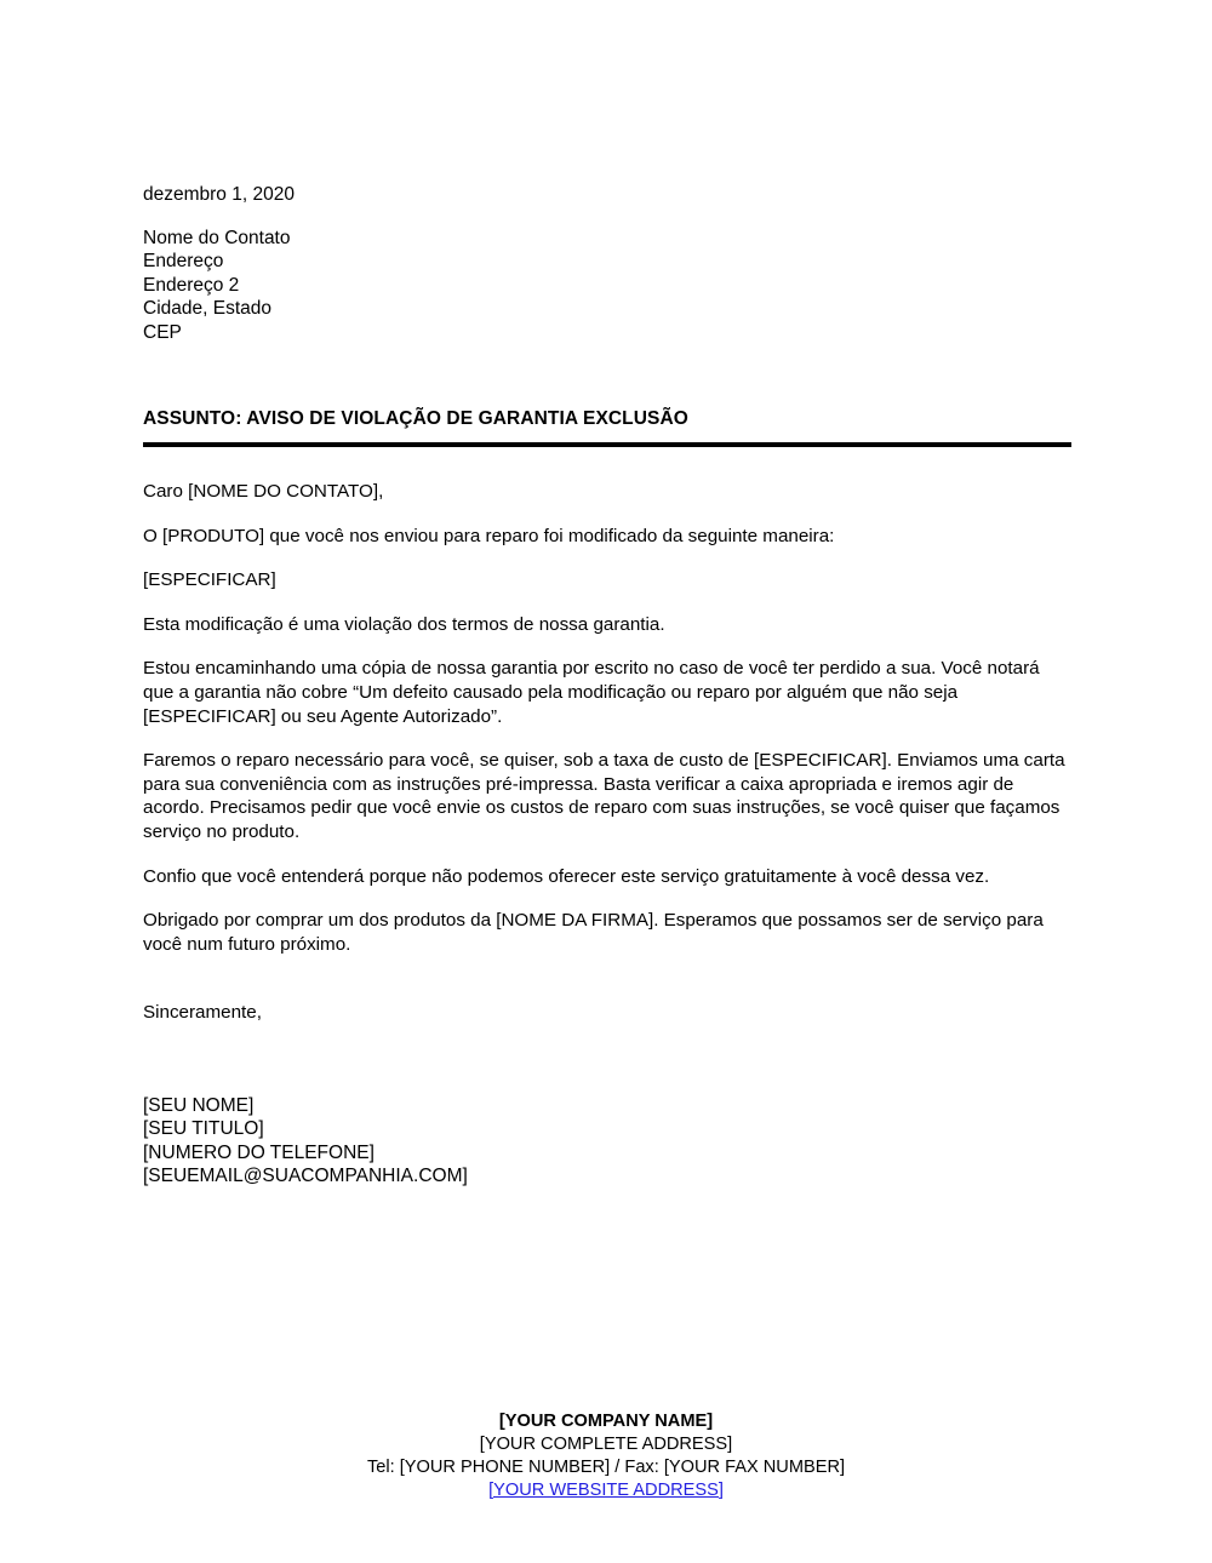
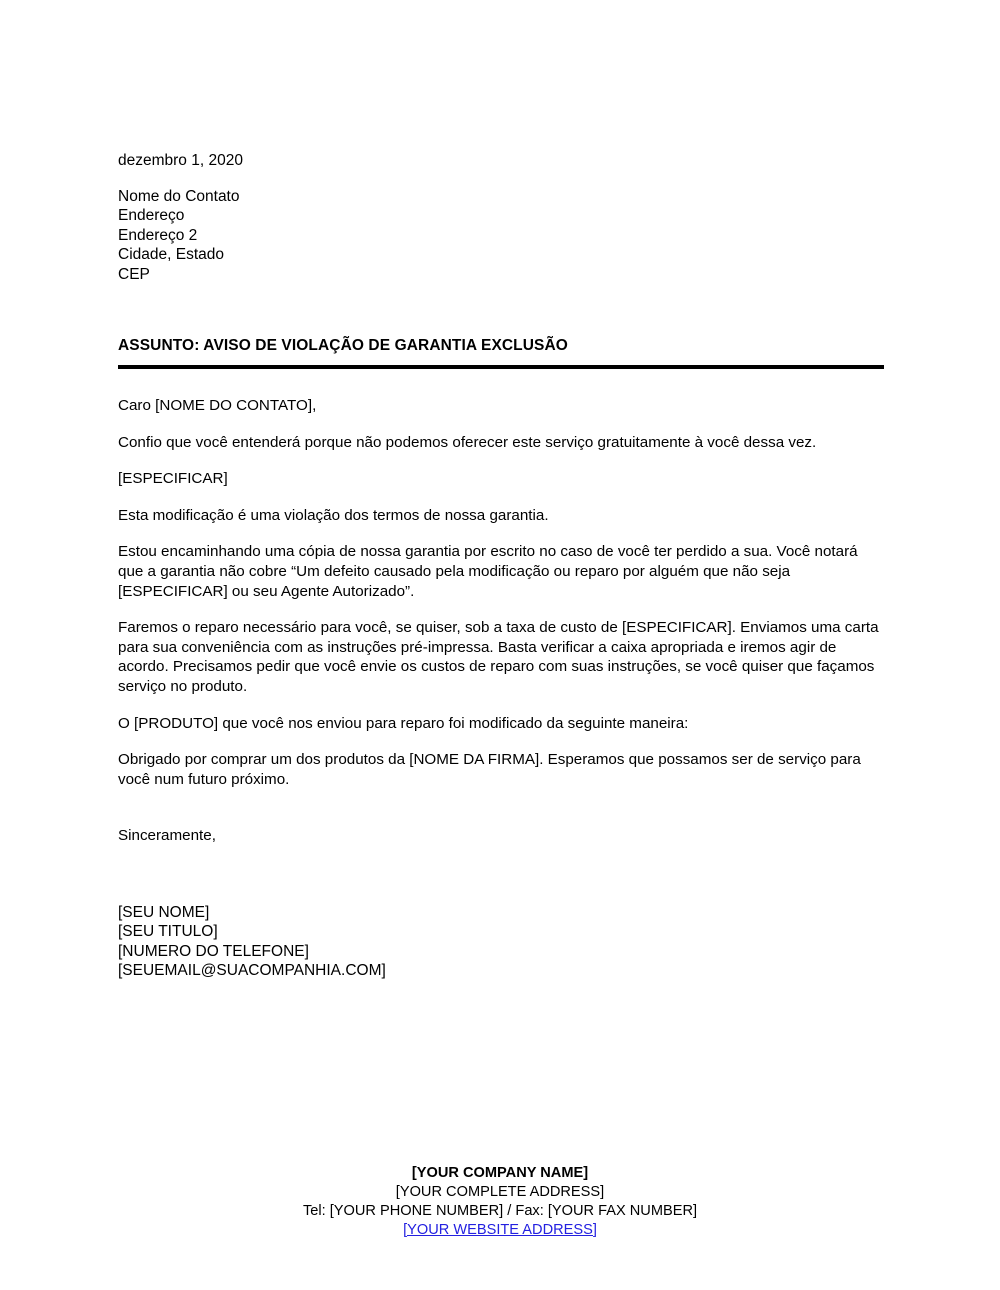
  dezembro 1, 2020
  Nome do Contato
  Endereço
  Endereço 2
  Cidade, Estado
  CEP
  ASSUNTO: AVISO DE VIOLAÇÃO DE GARANTIA EXCLUSÃO
  Caro [NOME DO CONTATO],
- O [PRODUTO] que você nos enviou para reparo foi modificado da seguinte maneira:
+ Confio que você entenderá porque não podemos oferecer este serviço gratuitamente à você dessa vez.
  [ESPECIFICAR]
  Esta modificação é uma violação dos termos de nossa garantia.
  Estou encaminhando uma cópia de nossa garantia por escrito no caso de você ter perdido a sua. Você notará que a garantia não cobre “Um defeito causado pela modificação ou reparo por alguém que não seja [ESPECIFICAR] ou seu Agente Autorizado”.
  Faremos o reparo necessário para você, se quiser, sob a taxa de custo de [ESPECIFICAR]. Enviamos uma carta para sua conveniência com as instruções pré-impressa. Basta verificar a caixa apropriada e iremos agir de acordo. Precisamos pedir que você envie os custos de reparo com suas instruções, se você quiser que façamos serviço no produto.
- Confio que você entenderá porque não podemos oferecer este serviço gratuitamente à você dessa vez.
+ O [PRODUTO] que você nos enviou para reparo foi modificado da seguinte maneira:
  Obrigado por comprar um dos produtos da [NOME DA FIRMA]. Esperamos que possamos ser de serviço para você num futuro próximo.
  Sinceramente,
  [SEU NOME]
  [SEU TITULO]
  [NUMERO DO TELEFONE]
  [SEUEMAIL@SUACOMPANHIA.COM]
  [YOUR COMPANY NAME]
  [YOUR COMPLETE ADDRESS]
  Tel: [YOUR PHONE NUMBER] / Fax: [YOUR FAX NUMBER]
  [YOUR WEBSITE ADDRESS]
